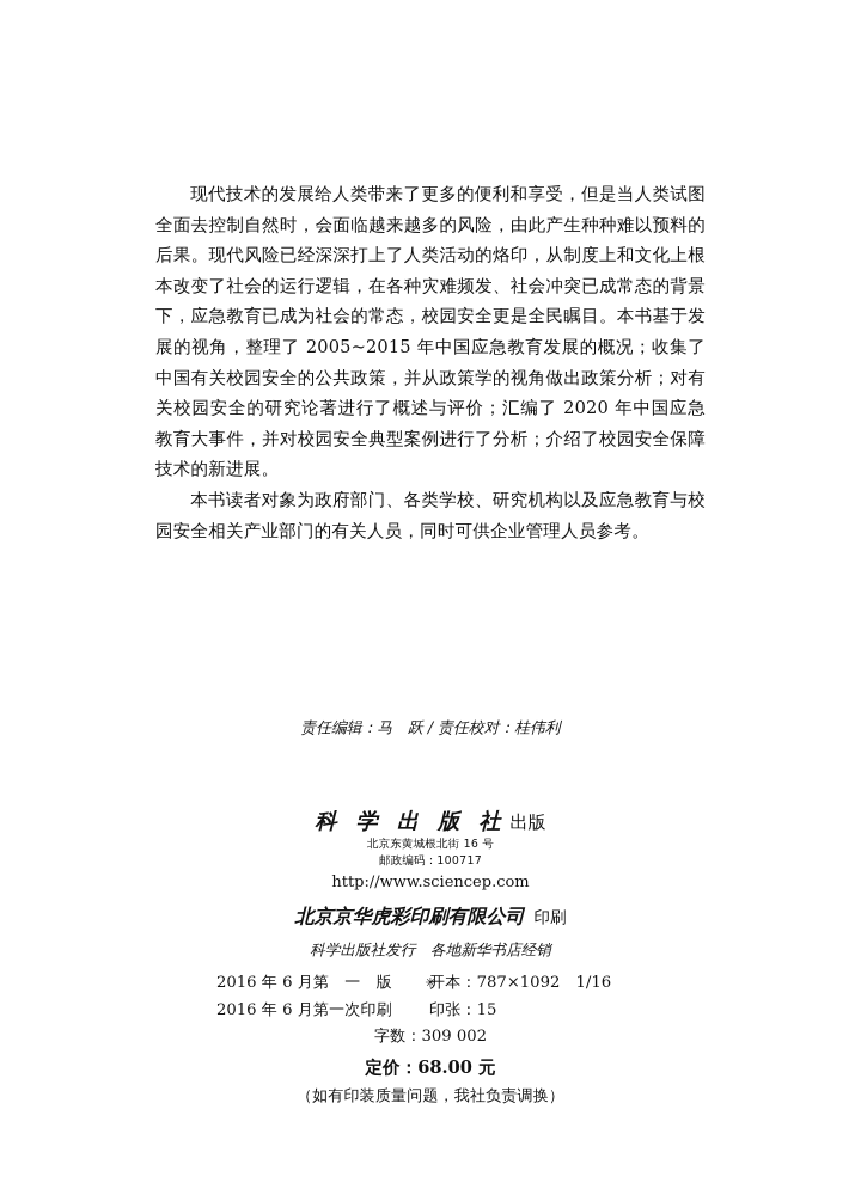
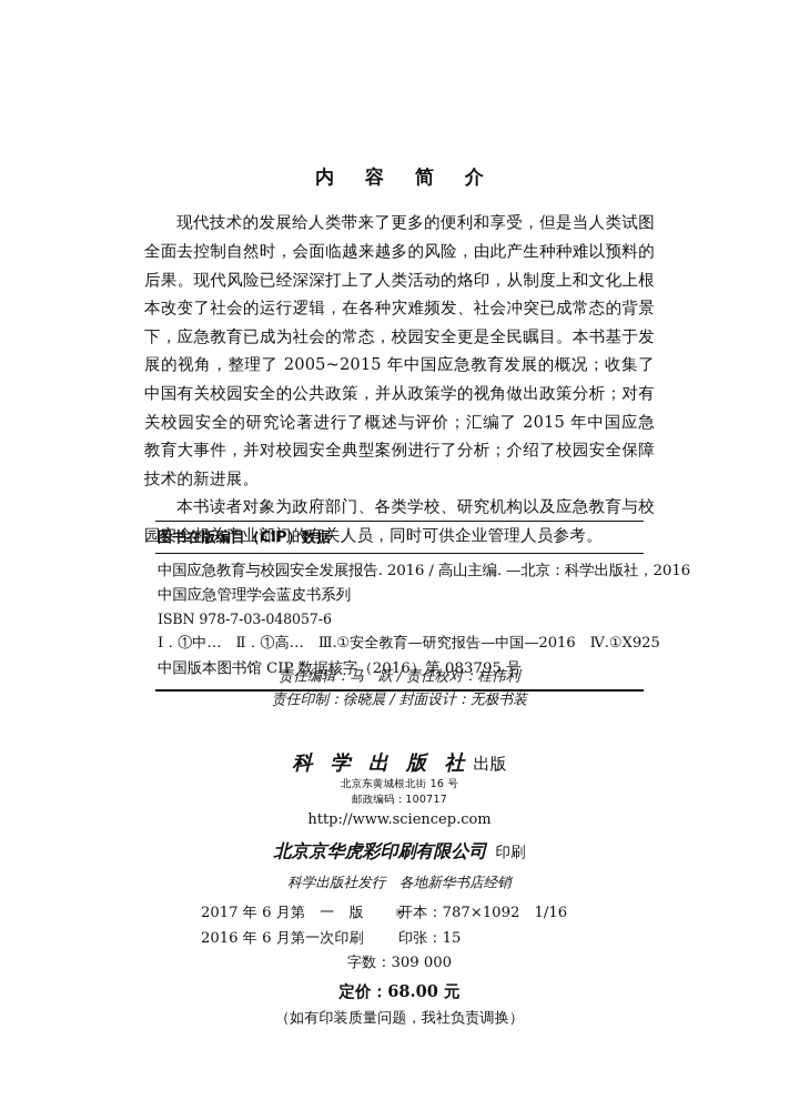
+ 内 容 简 介
- 现代技术的发展给人类带来了更多的便利和享受，但是当人类试图全面去控制自然时，会面临越来越多的风险，由此产生种种难以预料的后果。现代风险已经深深打上了人类活动的烙印，从制度上和文化上根本改变了社会的运行逻辑，在各种灾难频发、社会冲突已成常态的背景下，应急教育已成为社会的常态，校园安全更是全民瞩目。本书基于发展的视角，整理了 2005~2015 年中国应急教育发展的概况；收集了中国有关校园安全的公共政策，并从政策学的视角做出政策分析；对有关校园安全的研究论著进行了概述与评价；汇编了 2020 年中国应急教育大事件，并对校园安全典型案例进行了分析；介绍了校园安全保障技术的新进展。
+ 现代技术的发展给人类带来了更多的便利和享受，但是当人类试图全面去控制自然时，会面临越来越多的风险，由此产生种种难以预料的后果。现代风险已经深深打上了人类活动的烙印，从制度上和文化上根本改变了社会的运行逻辑，在各种灾难频发、社会冲突已成常态的背景下，应急教育已成为社会的常态，校园安全更是全民瞩目。本书基于发展的视角，整理了 2005~2015 年中国应急教育发展的概况；收集了中国有关校园安全的公共政策，并从政策学的视角做出政策分析；对有关校园安全的研究论著进行了概述与评价；汇编了 2015 年中国应急教育大事件，并对校园安全典型案例进行了分析；介绍了校园安全保障技术的新进展。
  本书读者对象为政府部门、各类学校、研究机构以及应急教育与校园安全相关产业部门的有关人员，同时可供企业管理人员参考。
+ 图书在版编目（CIP）数据
+ 中国应急教育与校园安全发展报告. 2016 / 高山主编. —北京：科学出版社，2016
+ 中国应急管理学会蓝皮书系列
+ ISBN 978-7-03-048057-6
+ Ⅰ．①中… Ⅱ．①高… Ⅲ.①安全教育—研究报告—中国—2016 Ⅳ.①X925
+ 中国版本图书馆 CIP 数据核字（2016）第 083795 号
  责任编辑：马 跃 / 责任校对：桂伟利
+ 责任印制：徐晓晨 / 封面设计：无极书装
  科 学 出 版 社 出版
  北京东黄城根北街 16 号
  邮政编码：100717
  http://www.sciencep.com
  北京京华虎彩印刷有限公司 印刷
  科学出版社发行 各地新华书店经销
  ✳
- 2016 年 6 月第 一 版
+ 2017 年 6 月第 一 版
  开本：787×1092 1/16
  2016 年 6 月第一次印刷
  印张：15
- 字数：309 002
+ 字数：309 000
  定价：68.00 元
  （如有印装质量问题，我社负责调换）
